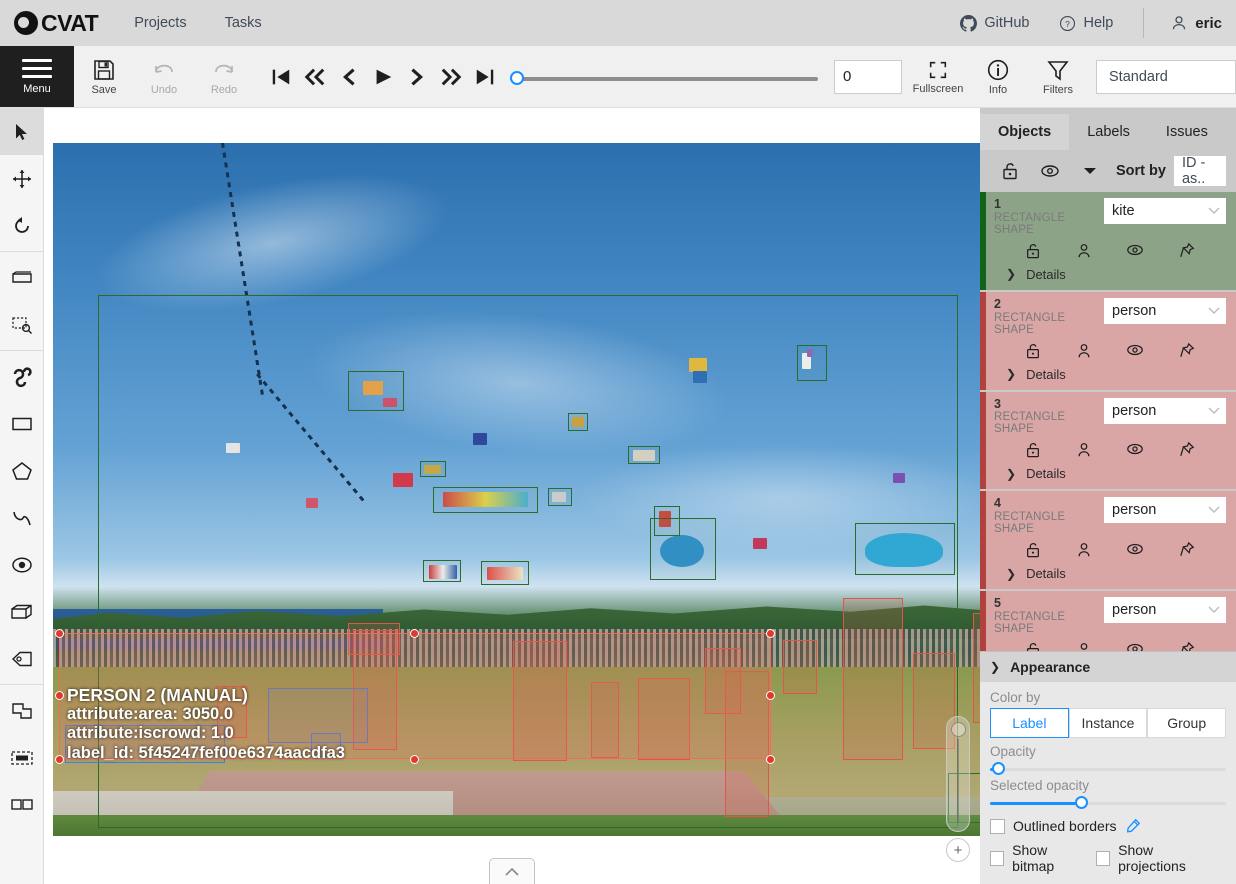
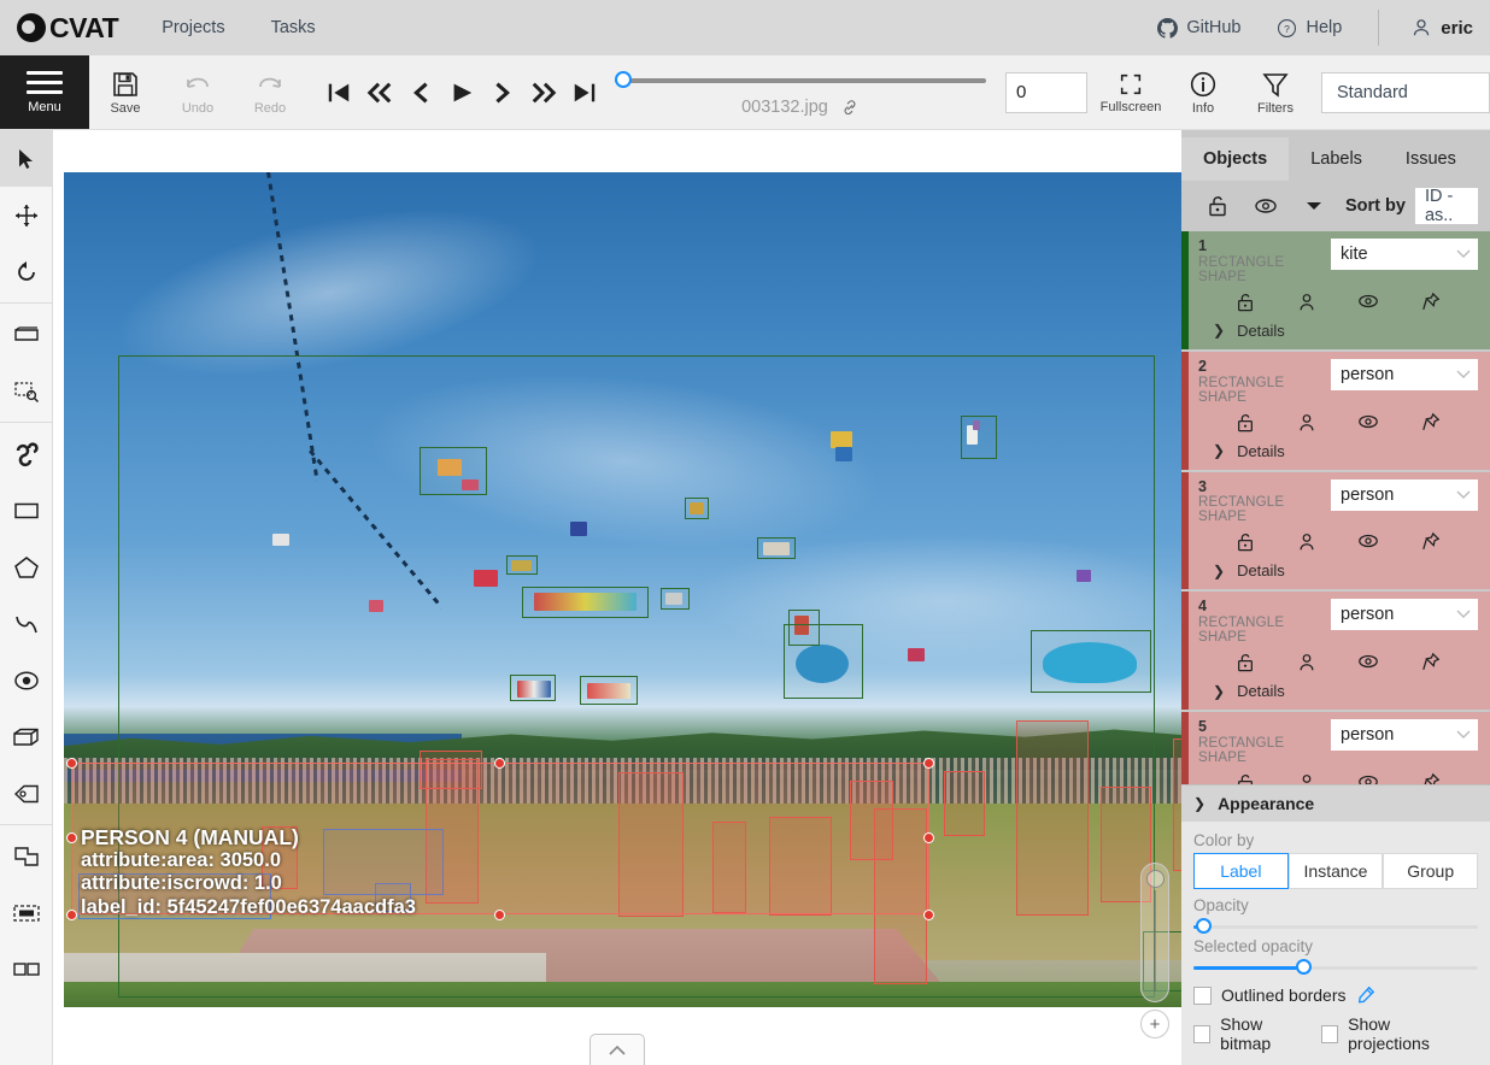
  CVAT
  Projects
  Tasks
  GitHub
  ?
  Help
  eric
  Menu
  Save
  Undo
  Redo
+ 003132.jpg
  0
  Fullscreen
  Info
  Filters
  Standard
- PERSON 2 (MANUAL)
+ PERSON 4 (MANUAL)
  attribute:area: 3050.0
  attribute:iscrowd: 1.0
  label_id: 5f45247fef00e6374aacdfa3
  +
  Objects
  Labels
  Issues
  Sort by
  ID - as..
  1
  RECTANGLE SHAPE
  kite
  ❯
  Details
  2
  RECTANGLE SHAPE
  person
  ❯
  Details
  3
  RECTANGLE SHAPE
  person
  ❯
  Details
  4
  RECTANGLE SHAPE
  person
  ❯
  Details
  5
  RECTANGLE SHAPE
  person
  ❯
  Appearance
  Color by
  Label
  Instance
  Group
  Opacity
  Selected opacity
  Outlined borders
  Show bitmap
  Show projections
